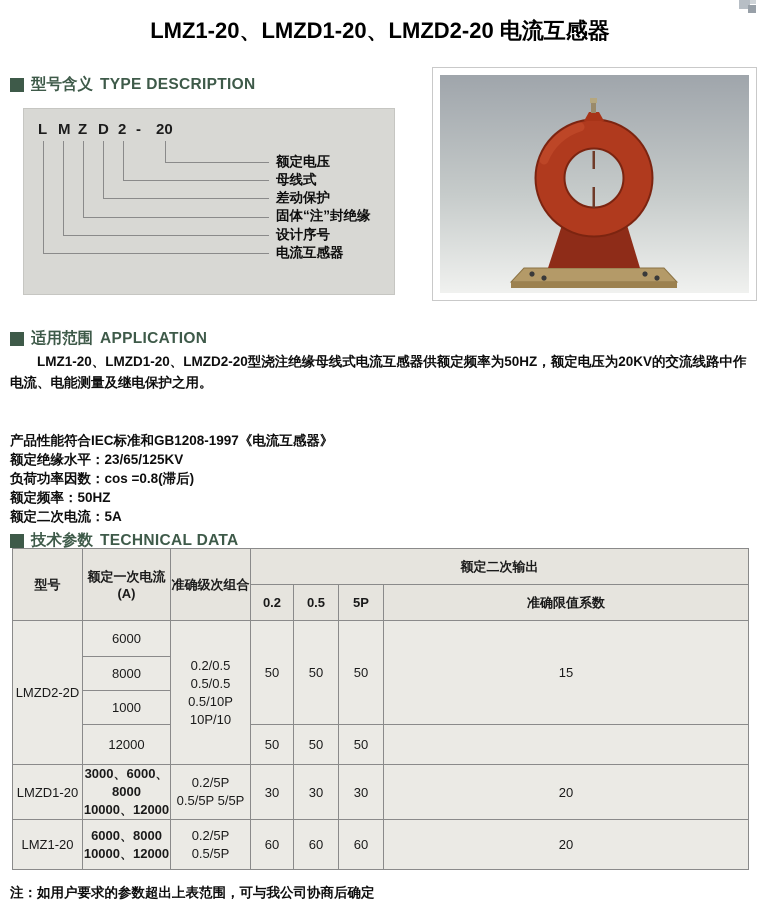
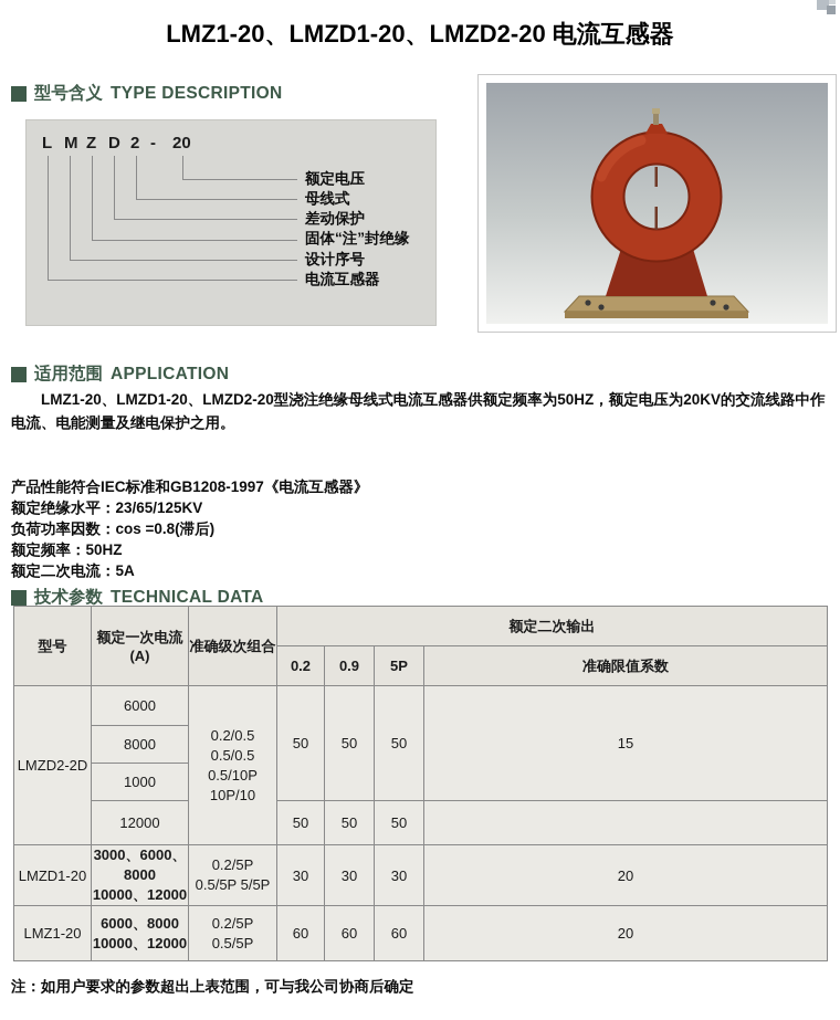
  LMZ1-20、LMZD1-20、LMZD2-20 电流互感器
  型号含义
  TYPE DESCRIPTION
  L
  M
  Z
  D
  2
  -
  20
  额定电压
  母线式
  差动保护
  固体“注”封绝缘
  设计序号
  电流互感器
  适用范围
  APPLICATION
  LMZ1-20、LMZD1-20、LMZD2-20型浇注绝缘母线式电流互感器供额定频率为50HZ，额定电压为20KV的交流线路中作电流、电能测量及继电保护之用。
  产品性能符合IEC标准和GB1208-1997《电流互感器》
  额定绝缘水平：23/65/125KV
  负荷功率因数：cos =0.8(滞后)
  额定频率：50HZ
  额定二次电流：5A
  技术参数
  TECHNICAL DATA
  型号	额定一次电流(A)	准确级次组合	额定二次输出
- 0.2	0.5	5P	准确限值系数
+ 0.2	0.9	5P	准确限值系数
  LMZD2-2D	6000	0.2/0.5 0.5/0.5 0.5/10P 10P/10	50	50	50	15
  8000
  1000
  12000	50	50	50
  LMZD1-20	3000、6000、8000 10000、12000	0.2/5P 0.5/5P 5/5P	30	30	30	20
  LMZ1-20	6000、8000 10000、12000	0.2/5P 0.5/5P	60	60	60	20
  注：如用户要求的参数超出上表范围，可与我公司协商后确定
